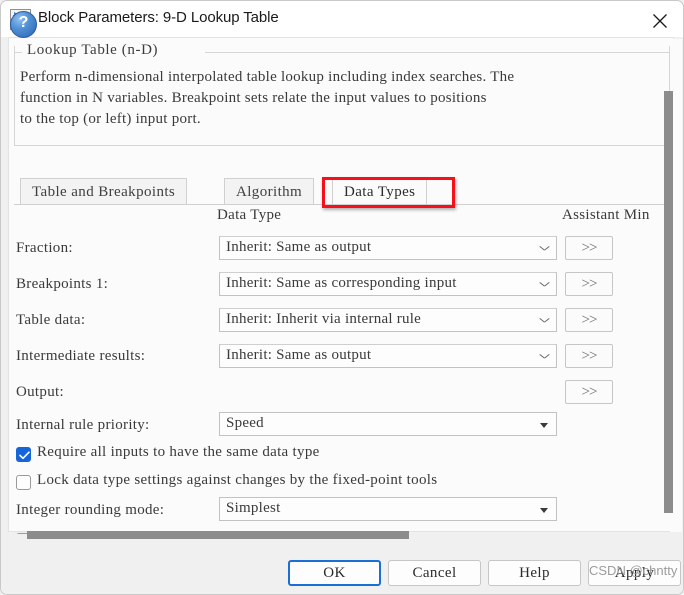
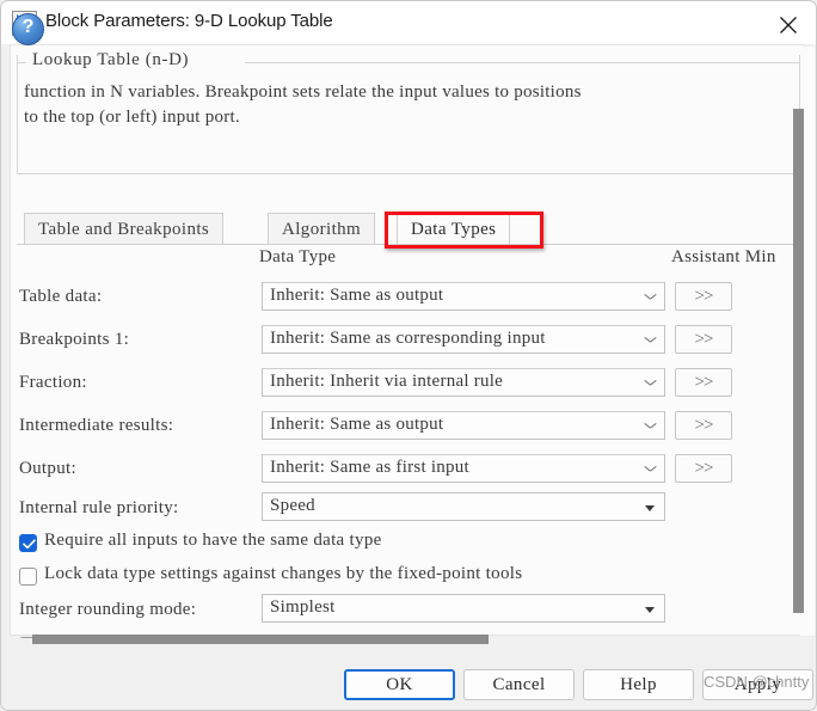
  Block Parameters: 9-D Lookup Table
  Lookup Table (n-D)
- Perform n-dimensional interpolated table lookup including index searches. The
  function in N variables. Breakpoint sets relate the input values to positions
  to the top (or left) input port.
  Table and Breakpoints
  Algorithm
  Data Types
  Data Type
  Assistant Min
- Fraction:
+ Table data:
  Inherit: Same as output
  >>
  Breakpoints 1:
  Inherit: Same as corresponding input
  >>
- Table data:
+ Fraction:
  Inherit: Inherit via internal rule
  >>
  Intermediate results:
  Inherit: Same as output
  >>
  Output:
+ Inherit: Same as first input
  >>
  Internal rule priority:
  Speed
  Require all inputs to have the same data type
  Lock data type settings against changes by the fixed-point tools
  Integer rounding mode:
  Simplest
  ?
  OK
  Cancel
  Help
  Apply
  CSDN @chntty
